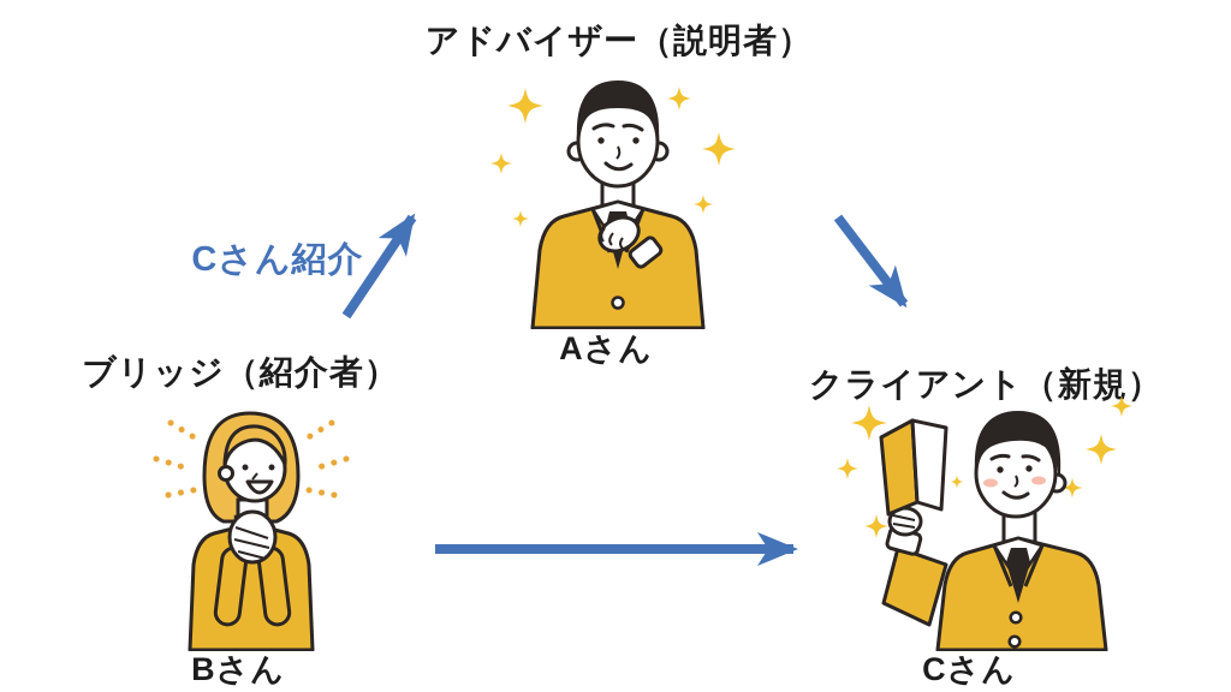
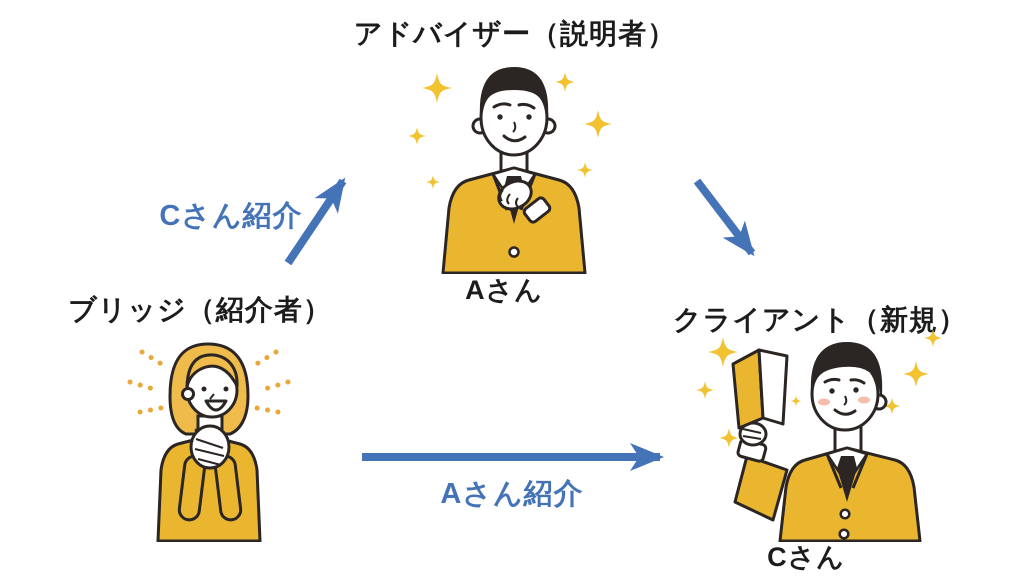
  アドバイザー（説明者）
  ブリッジ（紹介者）
  クライアント（新規）
  Aさん
- Bさん
  Cさん
  Cさん紹介
+ Aさん紹介
